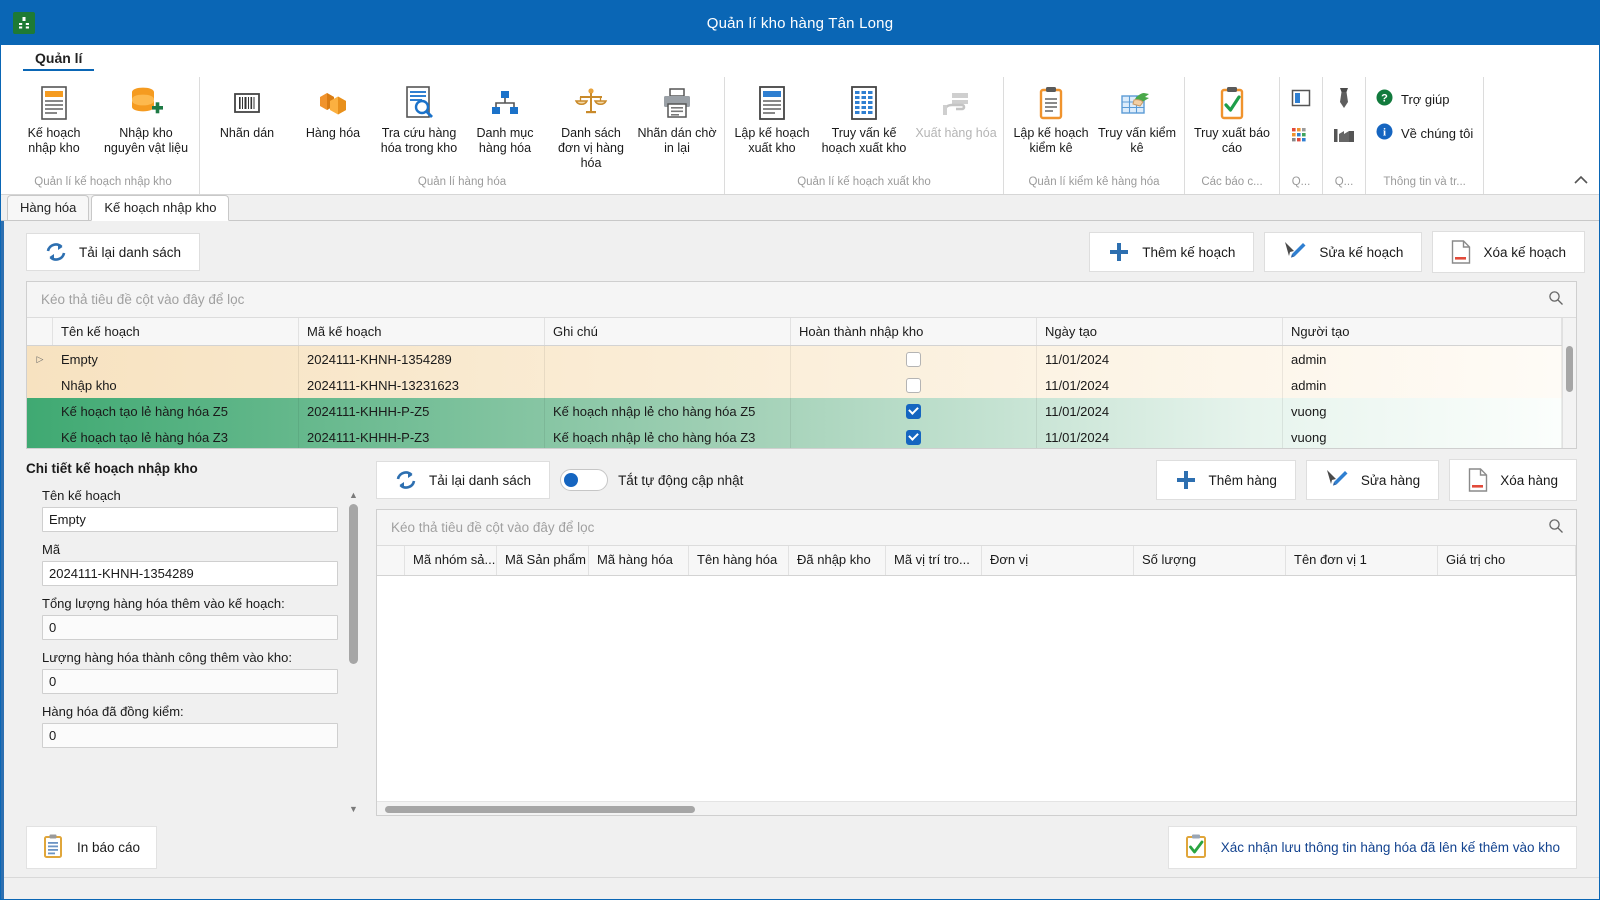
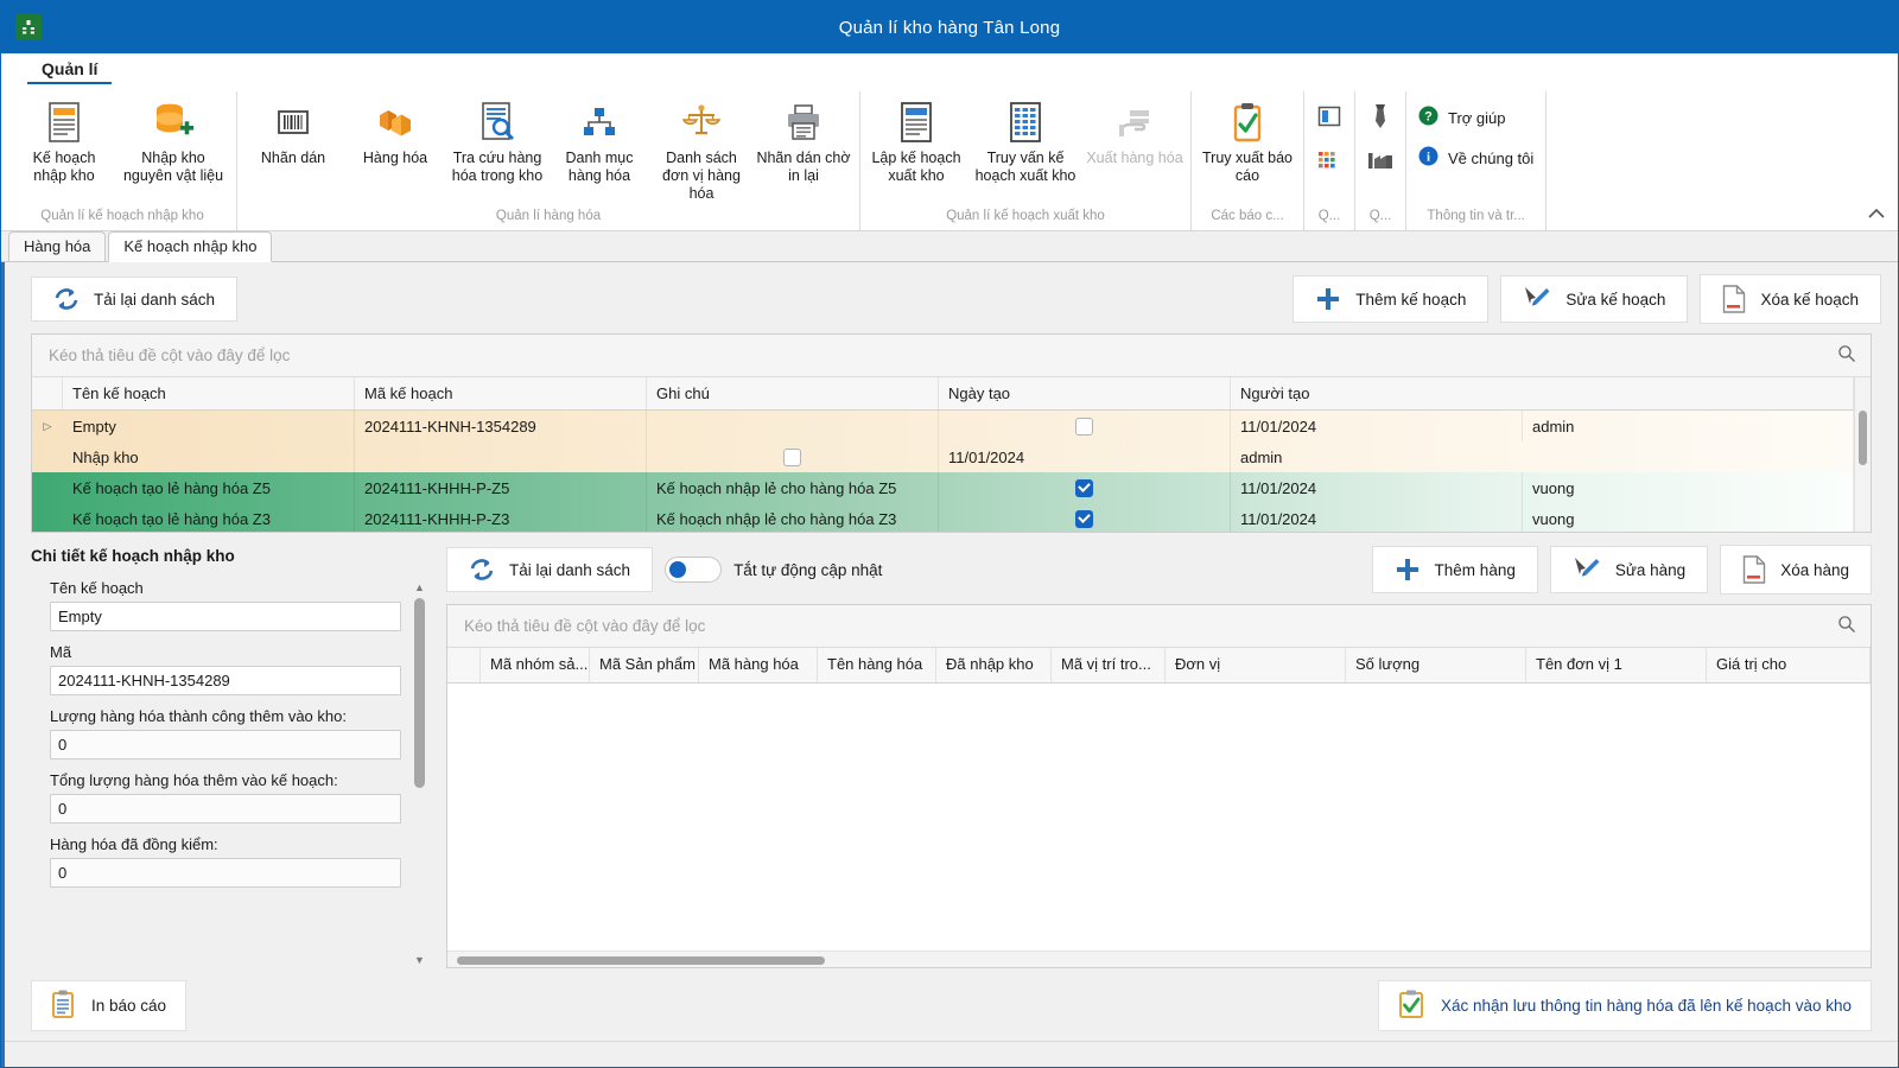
  Quản lí kho hàng Tân Long
  Quản lí
  Kế hoạch nhập kho
  Nhập kho nguyên vật liệu
  Quản lí kế hoạch nhập kho
  Nhãn dán
  Hàng hóa
  Tra cứu hàng hóa trong kho
  Danh mục hàng hóa
  Danh sách đơn vị hàng hóa
  Nhãn dán chờ in lại
  Quản lí hàng hóa
  Lập kế hoạch xuất kho
  Truy vấn kế hoạch xuất kho
  Xuất hàng hóa
  Quản lí kế hoạch xuất kho
- Lập kế hoạch kiểm kê
- Truy vấn kiểm kê
- Quản lí kiểm kê hàng hóa
  Truy xuất báo cáo
  Các báo c...
  Q...
  Q...
  ?
  Trợ giúp
  i
  Về chúng tôi
  Thông tin và tr...
  Hàng hóa
  Kế hoạch nhập kho
  Tải lại danh sách
  Thêm kế hoạch
  Sửa kế hoạch
  Xóa kế hoạch
  Kéo thả tiêu đề cột vào đây để lọc
  Tên kế hoạch
  Mã kế hoạch
  Ghi chú
- Hoàn thành nhập kho
  Ngày tạo
  Người tạo
  ▷
  Empty
  2024111-KHNH-1354289
  11/01/2024
  admin
  Nhập kho
- 2024111-KHNH-13231623
  11/01/2024
  admin
  Kế hoạch tạo lẻ hàng hóa Z5
  2024111-KHHH-P-Z5
  Kế hoạch nhập lẻ cho hàng hóa Z5
  11/01/2024
  vuong
  Kế hoạch tạo lẻ hàng hóa Z3
  2024111-KHHH-P-Z3
  Kế hoạch nhập lẻ cho hàng hóa Z3
  11/01/2024
  vuong
  Chi tiết kế hoạch nhập kho
  Tên kế hoạch
  Empty
  Mã
  2024111-KHNH-1354289
- Tổng lượng hàng hóa thêm vào kế hoạch:
+ Lượng hàng hóa thành công thêm vào kho:
  0
- Lượng hàng hóa thành công thêm vào kho:
+ Tổng lượng hàng hóa thêm vào kế hoạch:
  0
  Hàng hóa đã đồng kiểm:
  0
  ▲
  ▼
  Tải lại danh sách
  Tắt tự động cập nhật
  Thêm hàng
  Sửa hàng
  Xóa hàng
  Kéo thả tiêu đề cột vào đây để lọc
  Mã nhóm sả...
  Mã Sản phẩm
  Mã hàng hóa
  Tên hàng hóa
  Đã nhập kho
  Mã vị trí tro...
  Đơn vị
  Số lượng
  Tên đơn vị 1
  Giá trị cho
  In báo cáo
- Xác nhận lưu thông tin hàng hóa đã lên kế thêm vào kho
+ Xác nhận lưu thông tin hàng hóa đã lên kế hoạch vào kho
